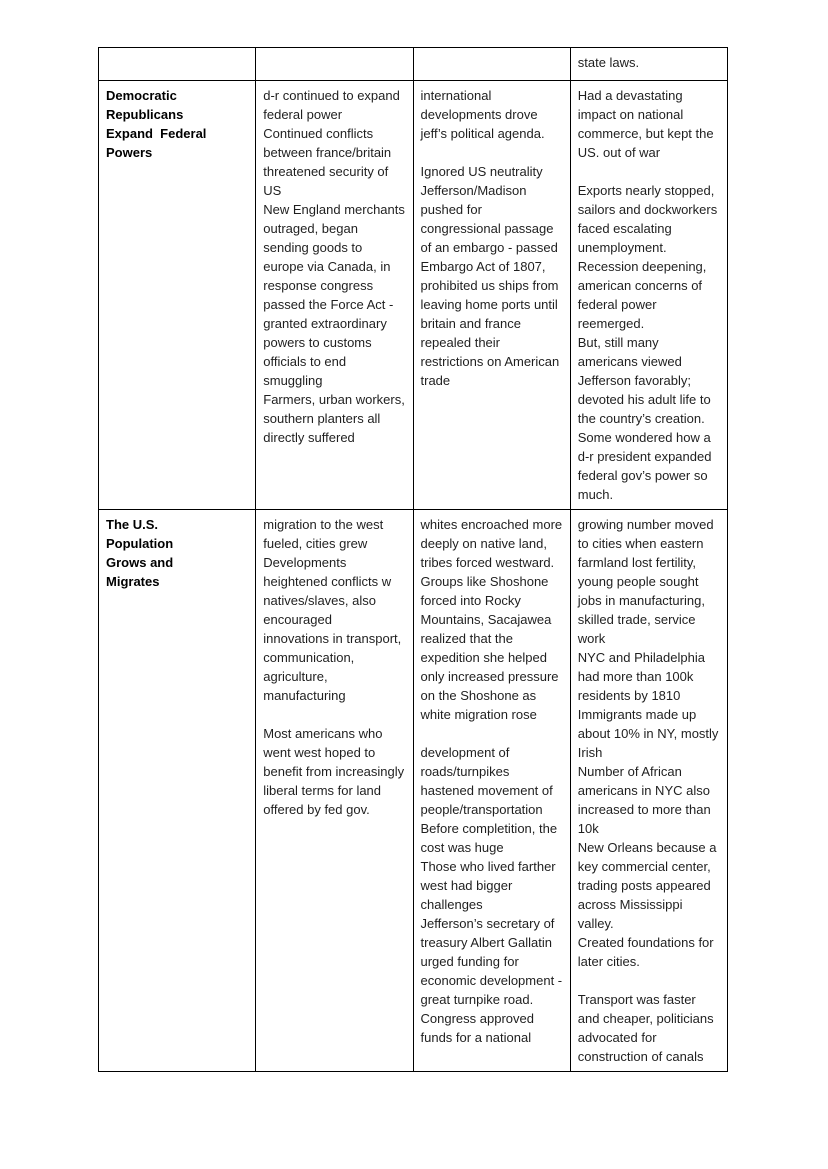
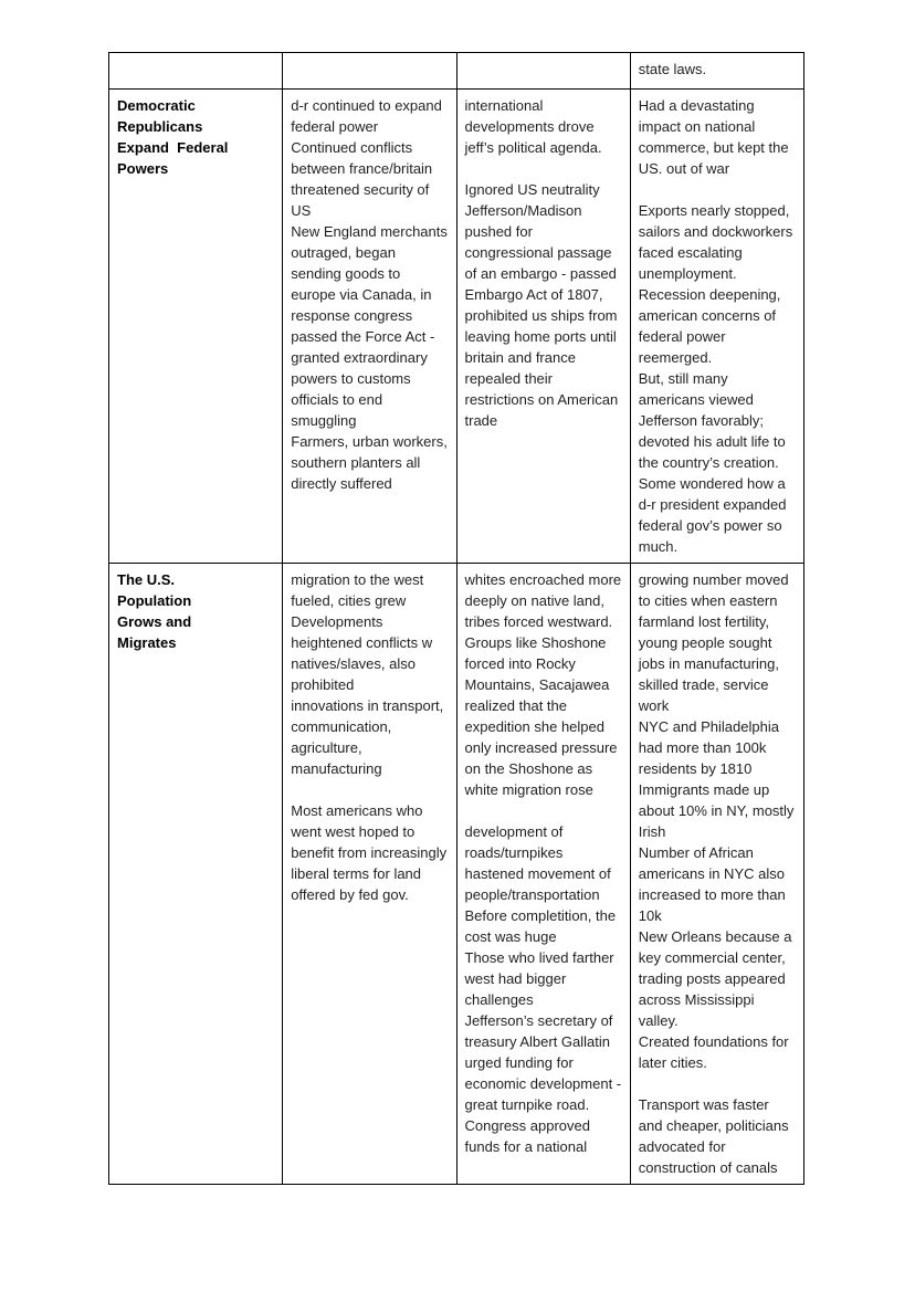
  			state laws.
  Democratic Republicans Expand Federal Powers	d-r continued to expand federal power Continued conflicts between france/britain threatened security of US New England merchants outraged, began sending goods to europe via Canada, in response congress passed the Force Act - granted extraordinary powers to customs officials to end smuggling Farmers, urban workers, southern planters all directly suffered	international developments drove jeff’s political agenda. Ignored US neutrality Jefferson/Madison pushed for congressional passage of an embargo - passed Embargo Act of 1807, prohibited us ships from leaving home ports until britain and france repealed their restrictions on American trade	Had a devastating impact on national commerce, but kept the US. out of war Exports nearly stopped, sailors and dockworkers faced escalating unemployment. Recession deepening, american concerns of federal power reemerged. But, still many americans viewed Jefferson favorably; devoted his adult life to the country’s creation. Some wondered how a d-r president expanded federal gov’s power so much.
- The U.S. Population Grows and Migrates	migration to the west fueled, cities grew Developments heightened conflicts w natives/slaves, also encouraged innovations in transport, communication, agriculture, manufacturing Most americans who went west hoped to benefit from increasingly liberal terms for land offered by fed gov.	whites encroached more deeply on native land, tribes forced westward. Groups like Shoshone forced into Rocky Mountains, Sacajawea realized that the expedition she helped only increased pressure on the Shoshone as white migration rose development of roads/turnpikes hastened movement of people/transportation Before completition, the cost was huge Those who lived farther west had bigger challenges Jefferson’s secretary of treasury Albert Gallatin urged funding for economic development - great turnpike road. Congress approved funds for a national	growing number moved to cities when eastern farmland lost fertility, young people sought jobs in manufacturing, skilled trade, service work NYC and Philadelphia had more than 100k residents by 1810 Immigrants made up about 10% in NY, mostly Irish Number of African americans in NYC also increased to more than 10k New Orleans because a key commercial center, trading posts appeared across Mississippi valley. Created foundations for later cities. Transport was faster and cheaper, politicians advocated for construction of canals
+ The U.S. Population Grows and Migrates	migration to the west fueled, cities grew Developments heightened conflicts w natives/slaves, also prohibited innovations in transport, communication, agriculture, manufacturing Most americans who went west hoped to benefit from increasingly liberal terms for land offered by fed gov.	whites encroached more deeply on native land, tribes forced westward. Groups like Shoshone forced into Rocky Mountains, Sacajawea realized that the expedition she helped only increased pressure on the Shoshone as white migration rose development of roads/turnpikes hastened movement of people/transportation Before completition, the cost was huge Those who lived farther west had bigger challenges Jefferson’s secretary of treasury Albert Gallatin urged funding for economic development - great turnpike road. Congress approved funds for a national	growing number moved to cities when eastern farmland lost fertility, young people sought jobs in manufacturing, skilled trade, service work NYC and Philadelphia had more than 100k residents by 1810 Immigrants made up about 10% in NY, mostly Irish Number of African americans in NYC also increased to more than 10k New Orleans because a key commercial center, trading posts appeared across Mississippi valley. Created foundations for later cities. Transport was faster and cheaper, politicians advocated for construction of canals
